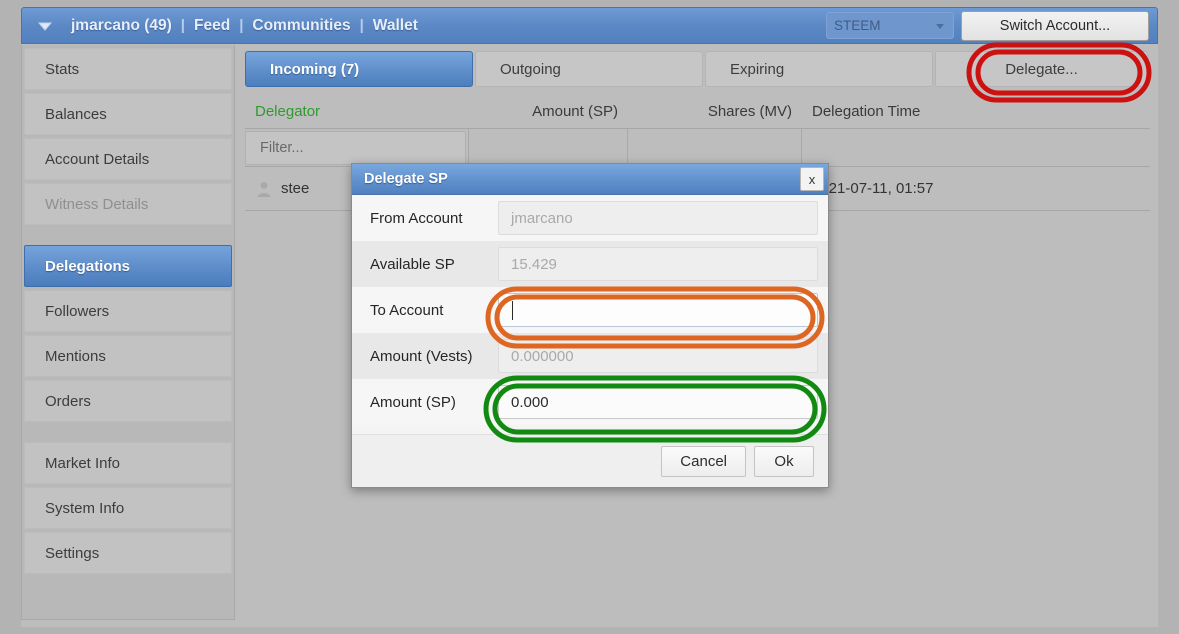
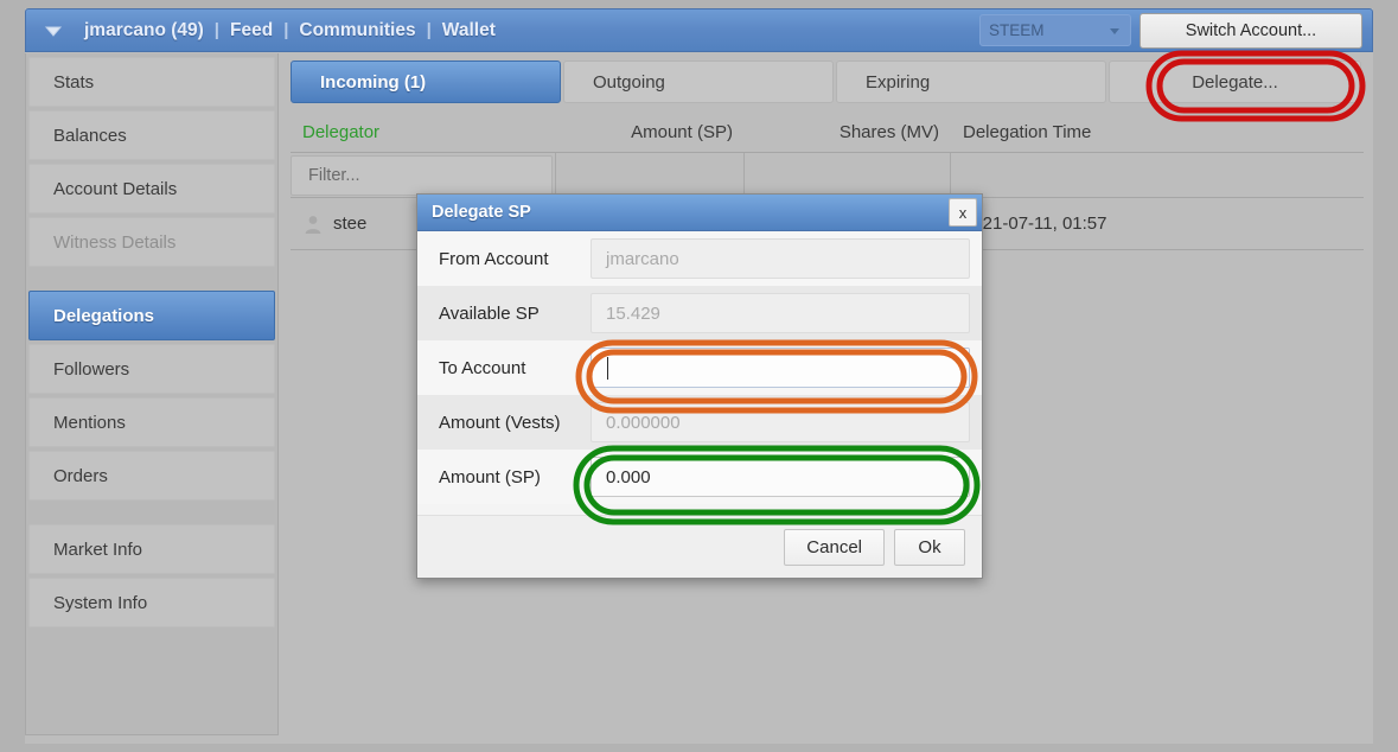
  jmarcano (49)
  |
  Feed
  |
  Communities
  |
  Wallet
  STEEM
  Switch Account...
  Stats
  Balances
  Account Details
  Witness Details
  Delegations
  Followers
  Mentions
  Orders
  Market Info
  System Info
- Settings
- Incoming (7)
+ Incoming (1)
  Outgoing
  Expiring
  Delegate...
  Delegator
  Amount (SP)
  Shares (MV)
  Delegation Time
  Filter...
  stee
  21-07-11, 01:57
  Delegate SP
  x
  From Account
  jmarcano
  Available SP
  15.429
  To Account
  Amount (Vests)
  0.000000
  Amount (SP)
  0.000
  Cancel
  Ok
